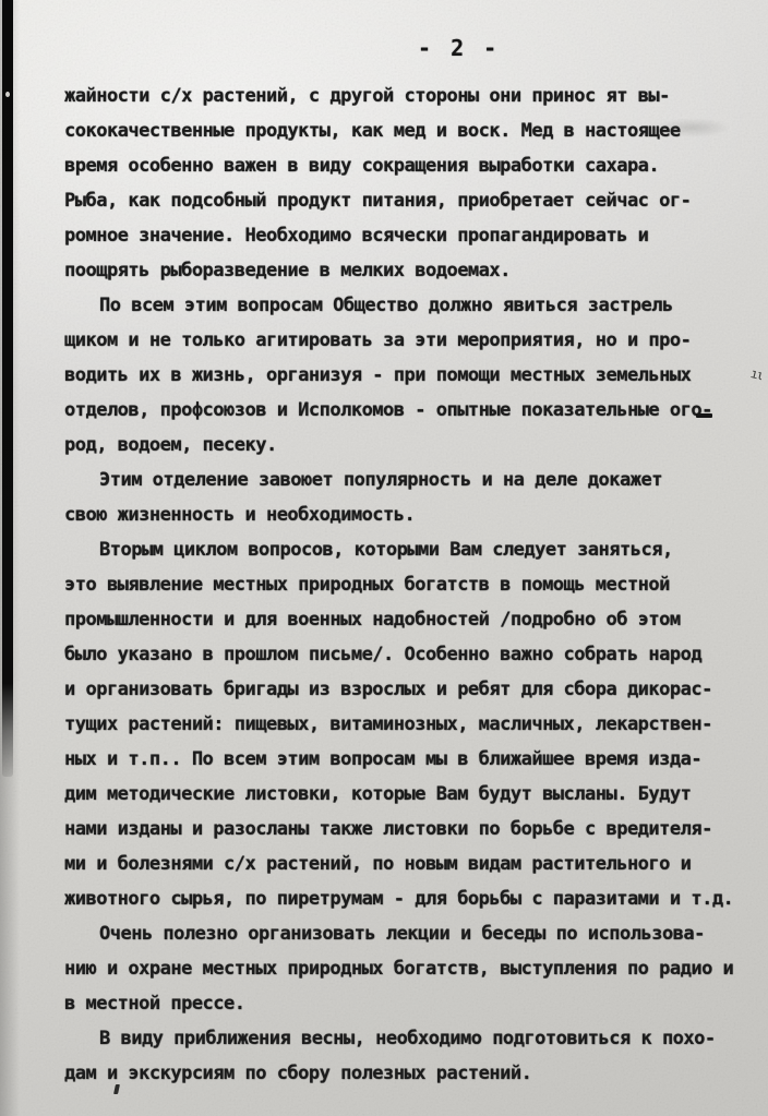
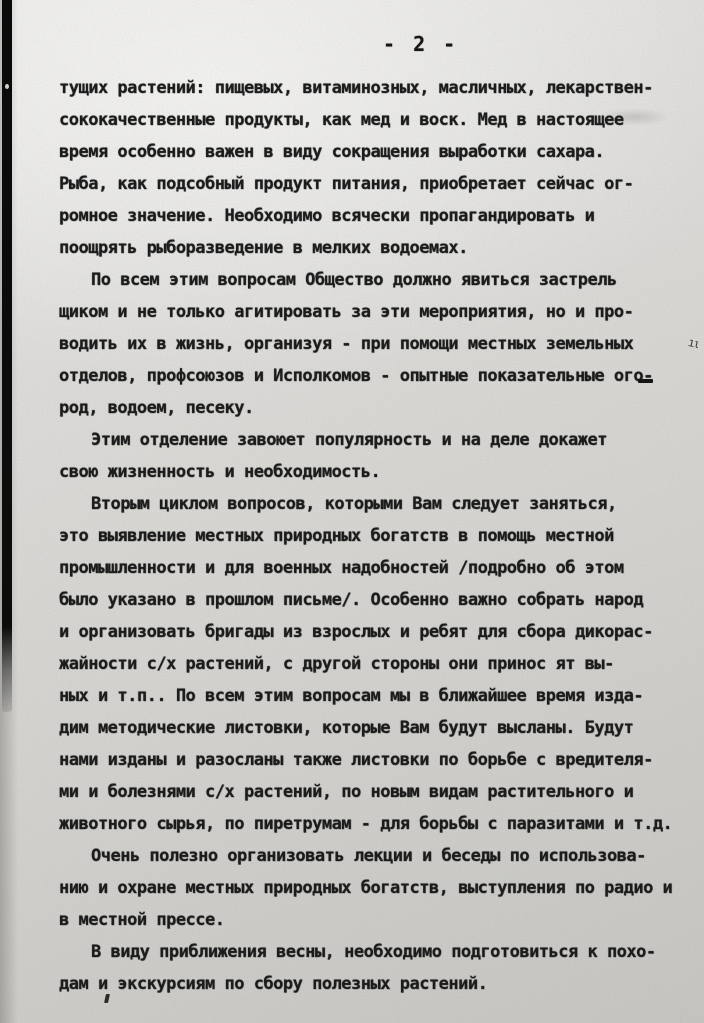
  - 2 -
- жайности с/х растений, с другой стороны они принос ят вы-
+ тущих растений: пищевых, витаминозных, масличных, лекарствен-
  сококачественные продукты, как мед и воск. Мед в настоя
  время особенно важен в виду сокращения выработки сахара.
  Рыба, как подсобный продукт питания, приобретает сейчас ог-
  ромное значение. Необходимо всячески пропагандировать и
  поощрять рыборазведение в мелких водоемах.
  По всем этим вопросам Общество должно явиться застрель
  щиком и не только агитировать за эти мероприятия, но и про-
  водить их в жизнь, организуя - при помощи местных земельных
  отделов, профсоюзов и Исполкомов - опытные показательные ого-
  род, водоем, песеку.
  Этим отделение завоюет популярность и на деле докажет
  свою жизненность и необходимость.
  Вторым циклом вопросов, которыми Вам следует заняться,
  это выявление местных природных богатств в помощь местной
  промышленности и для военных надобностей /подробно об этом
  было указано в прошлом письме/. Особенно важно собрать народ
  и организовать бригады из взрослых и ребят для сбора дикорас-
- тущих растений: пищевых, витаминозных, масличных, лекарствен-
+ жайности с/х растений, с другой стороны они принос ят вы-
  ных и т.п.. По всем этим вопросам мы в ближайшее время изда-
  дим методические листовки, которые Вам будут высланы. Будут
  нами изданы и разосланы также листовки по борьбе с вредителя-
  ми и болезнями с/х растений, по новым видам растительного и
  животного сырья, по пиретрумам - для борьбы с паразитами и т.д.
  Очень полезно организовать лекции и беседы по использова-
  нию и охране местных природных богатств, выступления по радио и
  в местной прессе.
  В виду приближения весны, необходимо подготовиться к похо-
  дам и экскурсиям по сбору полезных растений.
